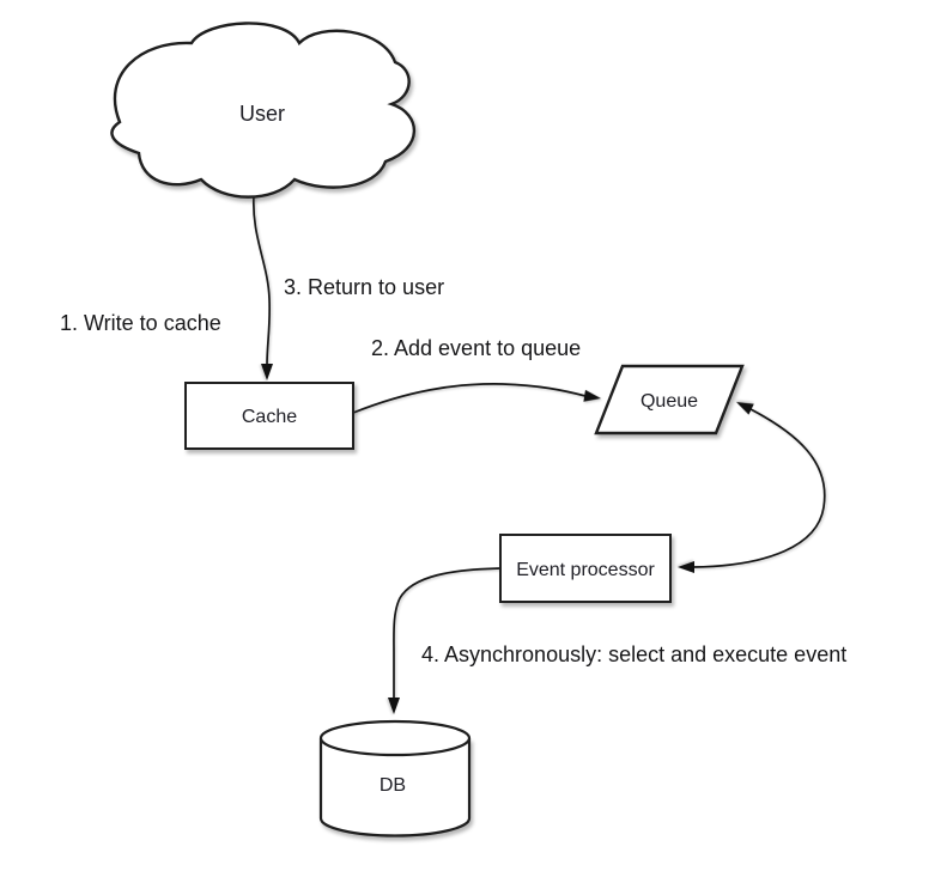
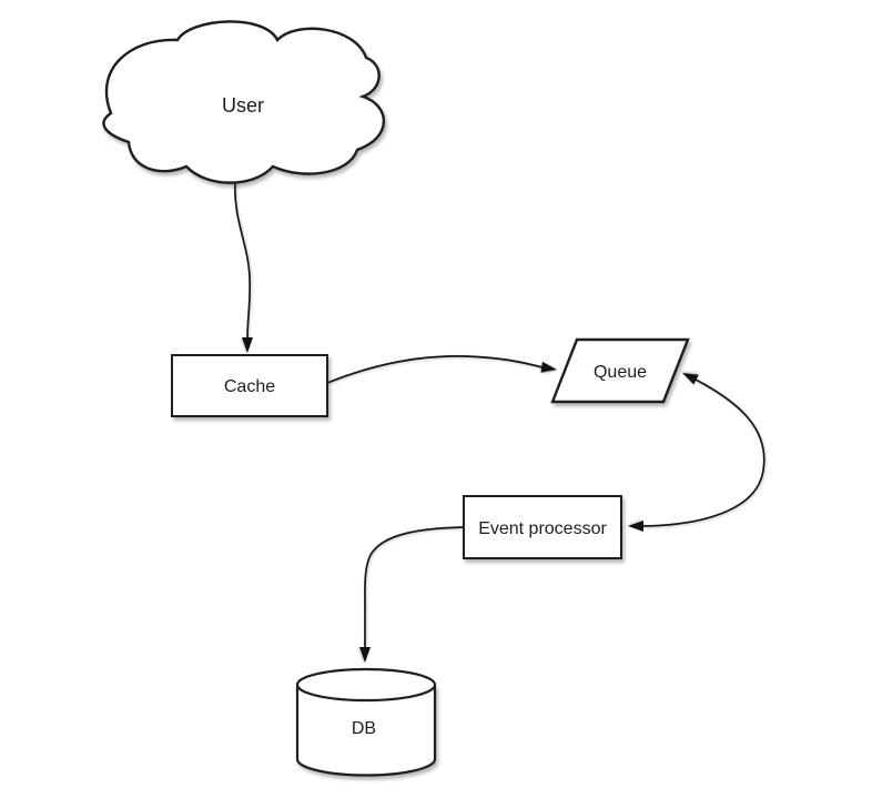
  User
  Cache
  Queue
  Event processor
  DB
- 1. Write to cache
- 2. Add event to queue
- 3. Return to user
- 4. Asynchronously: select and execute event
